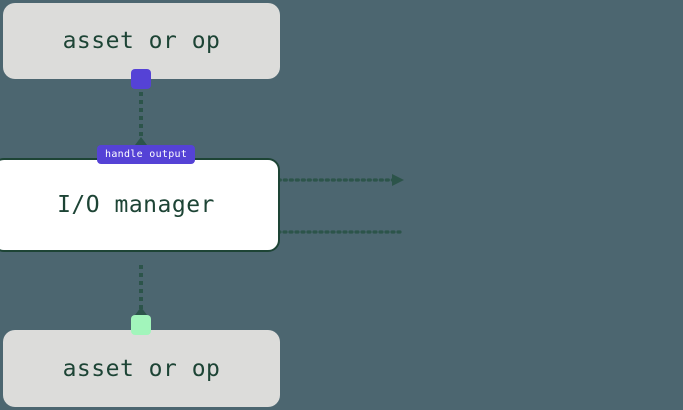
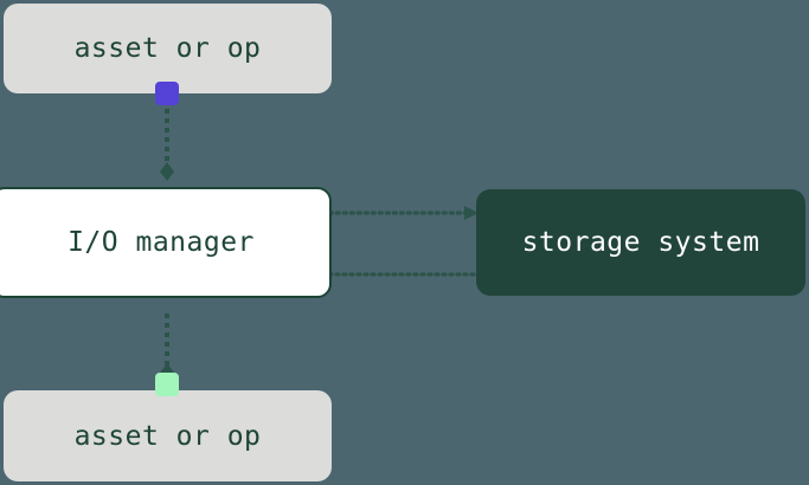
  asset or op
  I/O manager
+ storage system
  asset or op
- handle output
